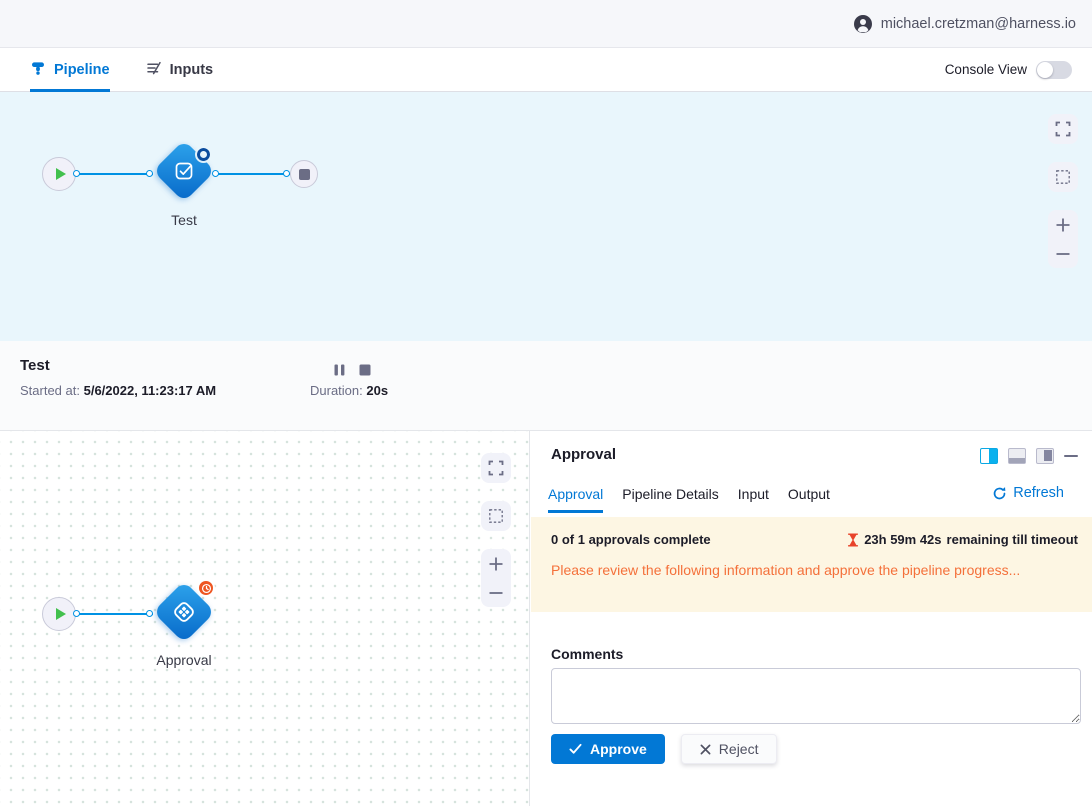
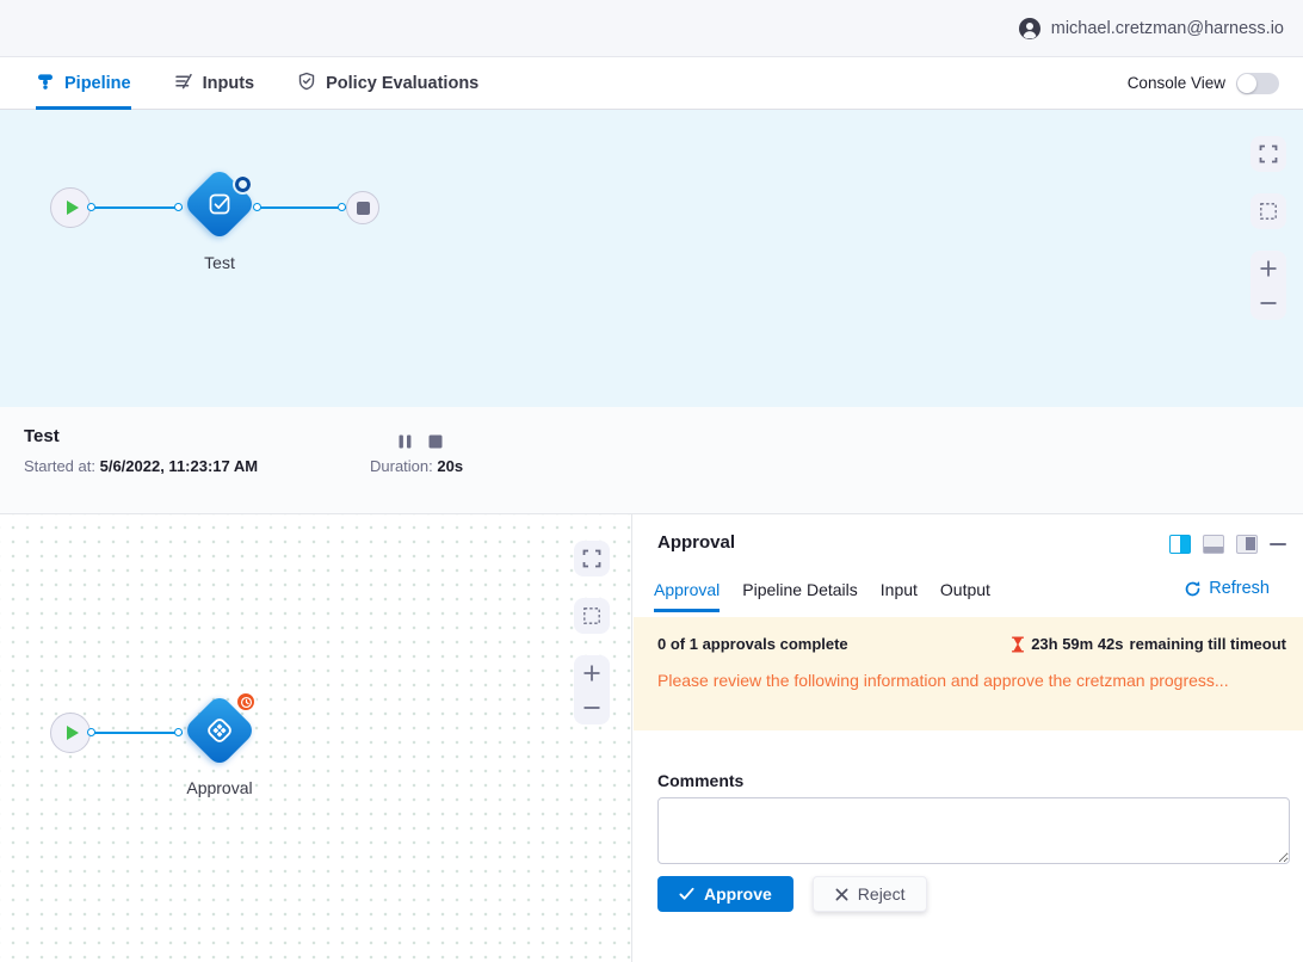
  michael.cretzman@harness.io
  Pipeline
  Inputs
+ Policy Evaluations
  Console View
  Test
  Test
  Started at: 5/6/2022, 11:23:17 AM
  Duration: 20s
  Approval
  Approval
  Approval
  Pipeline Details
  Input
  Output
  Refresh
  0 of 1 approvals complete
  23h 59m 42s
  remaining till timeout
- Please review the following information and approve the pipeline progress...
+ Please review the following information and approve the cretzman progress...
  Comments
  Approve
  Reject
